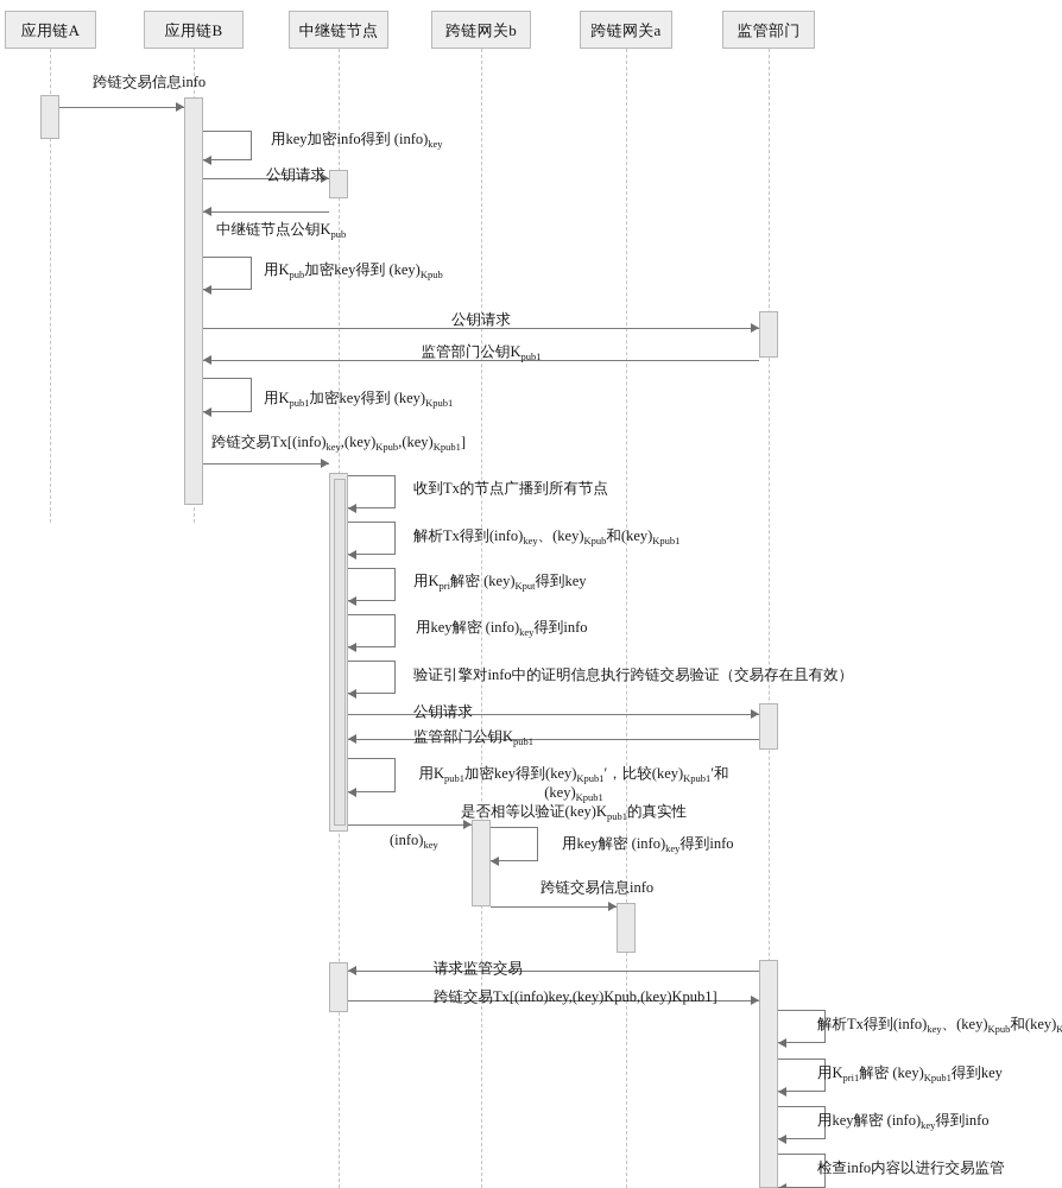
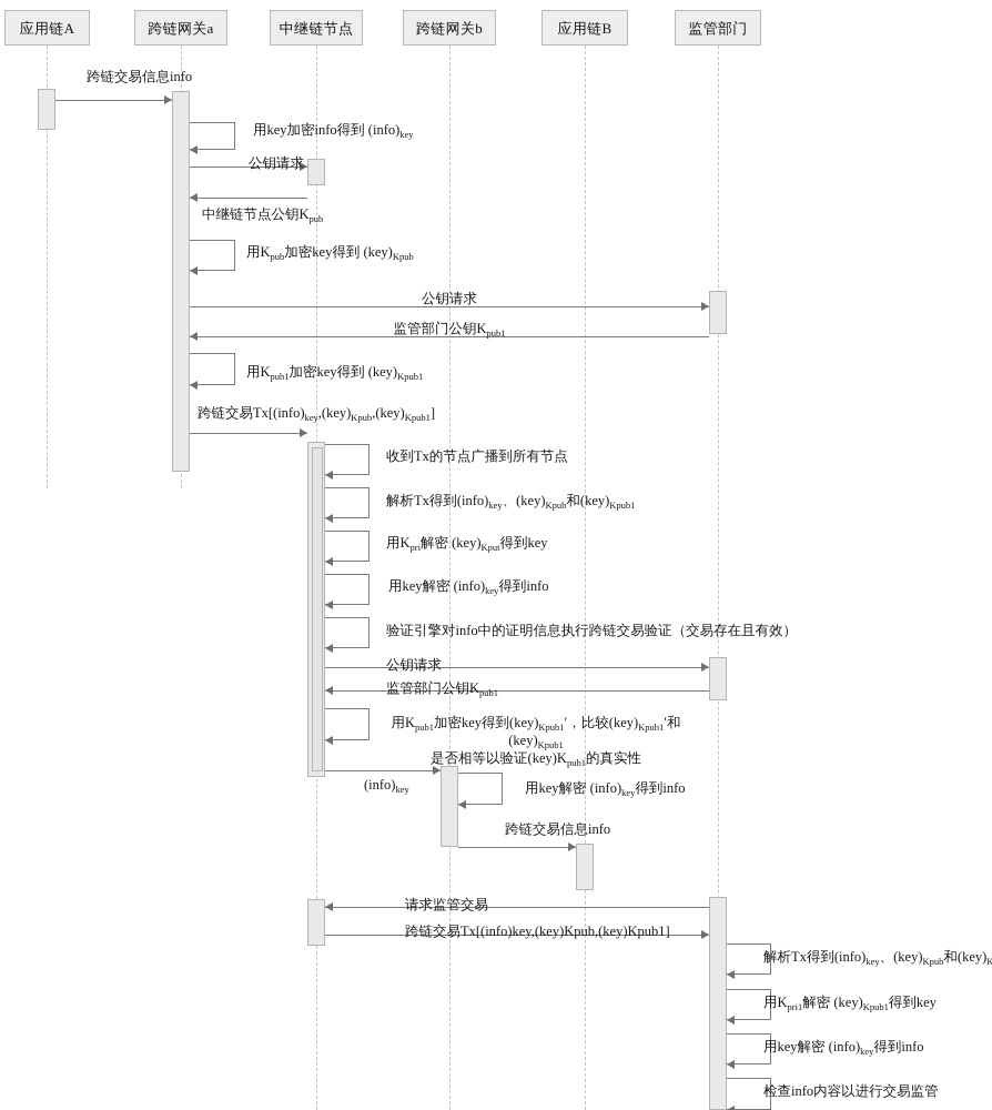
  应用链A
- 应用链B
+ 跨链网关a
  中继链节点
  跨链网关b
- 跨链网关a
+ 应用链B
  监管部门
  跨链交易信息info
  用key加密info得到 (info)key
  公钥请求
  中继链节点公钥Kpub
  用Kpub加密key得到 (key)Kpub
  公钥请求
  监管部门公钥Kpub1
  用Kpub1加密key得到 (key)Kpub1
  跨链交易Tx[(info)key,(key)Kpub,(key)Kpub1]
  收到Tx的节点广播到所有节点
  解析Tx得到(info)key、(key)Kpub和(key)Kpub1
  用Kpri解密 (key)Kput得到key
  用key解密 (info)key得到info
  验证引擎对info中的证明信息执行跨链交易验证（交易存在且有效）
  公钥请求
  监管部门公钥Kpub1
  用Kpub1加密key得到(key)Kpub1′，比较(key)Kpub1′和(key)Kpub1
  是否相等以验证(key)Kpub1的真实性
  (info)key
  用key解密 (info)key得到info
  跨链交易信息info
  请求监管交易
  跨链交易Tx[(info)key,(key)Kpub,(key)Kpub1]
  解析Tx得到(info)key、(key)Kpub和(key)K
  用Kpri1解密 (key)Kpub1得到key
  用key解密 (info)key得到info
  检查info内容以进行交易监管
